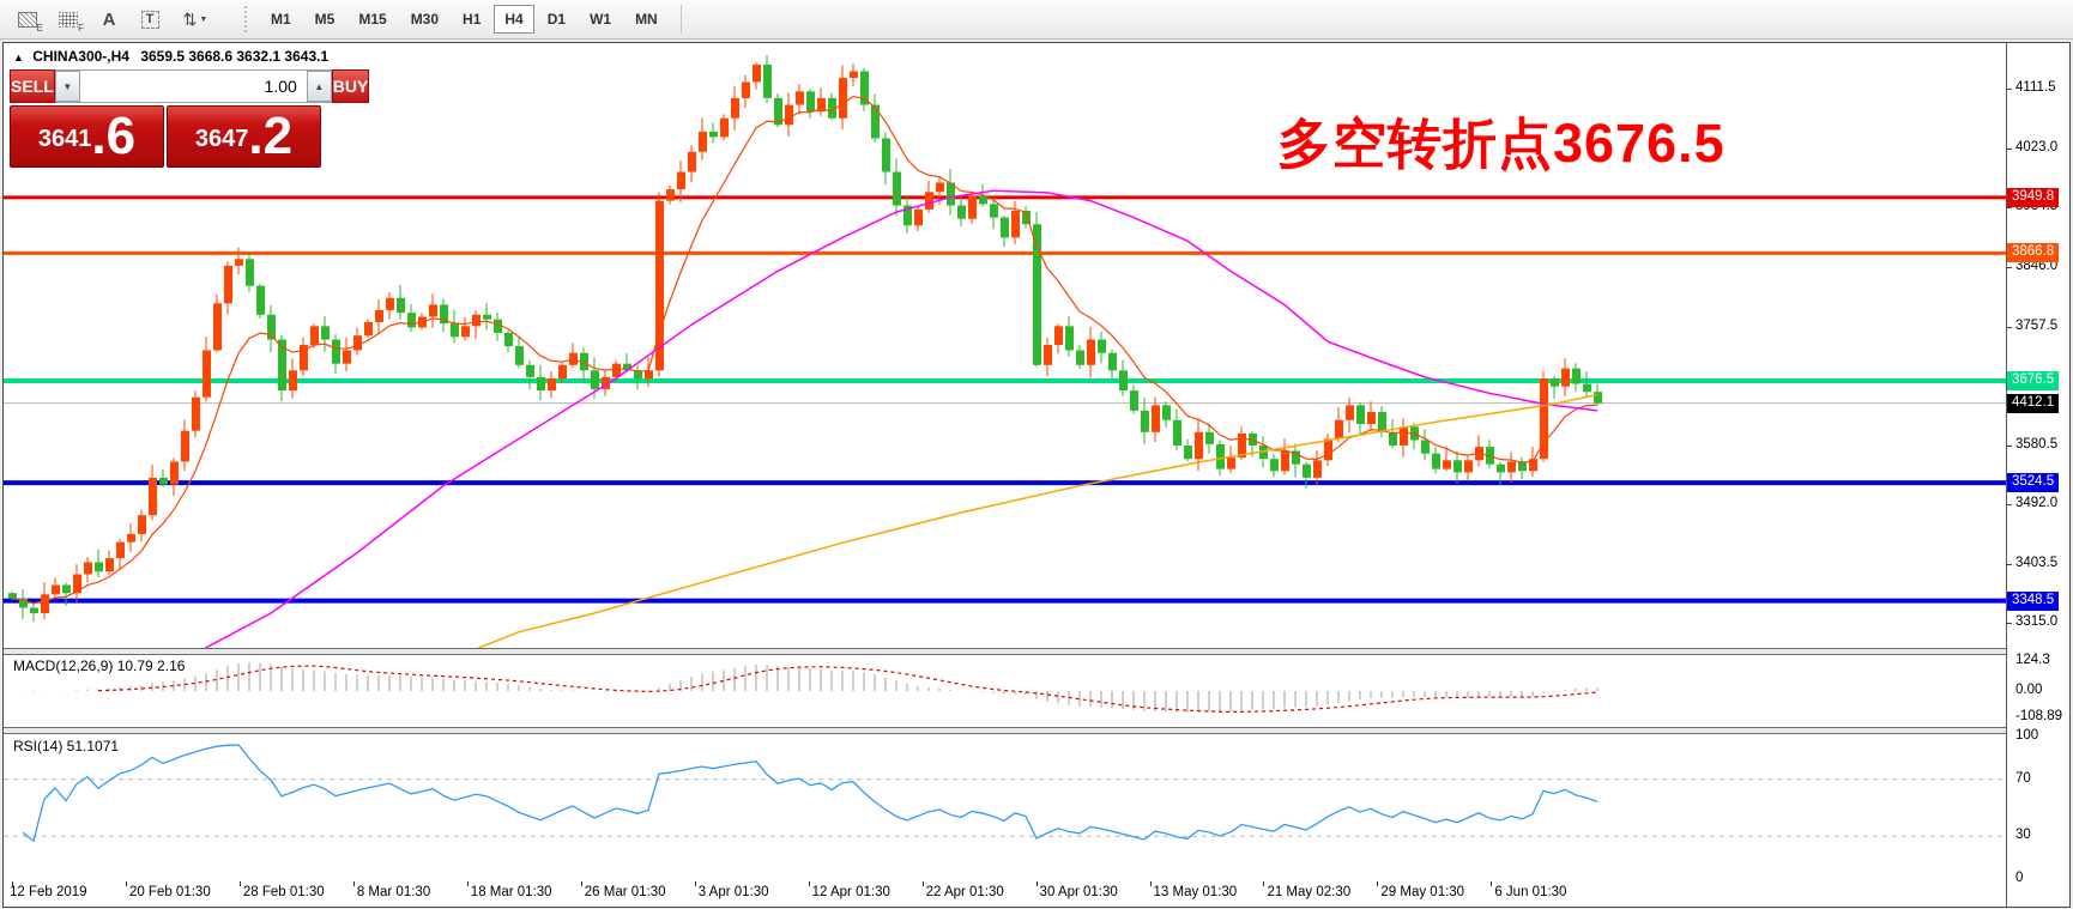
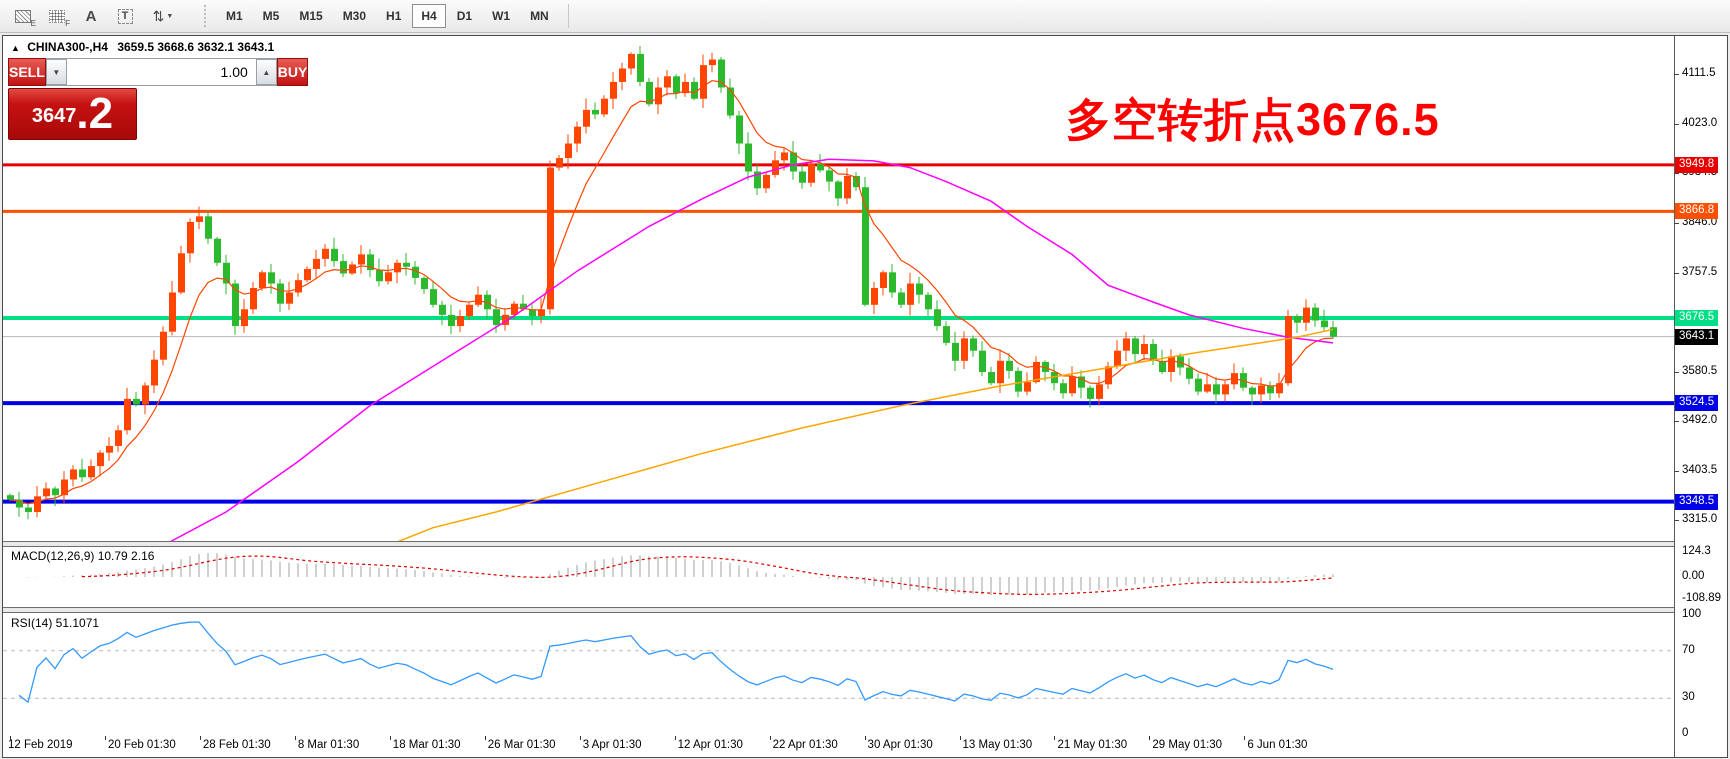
  E
  F
  A
  T
  ⇅
  M1
  M5
  M15
  M30
  H1
  H4
  D1
  W1
  MN
  4111.5
  4023.0
  3846.0
  3757.5
  3580.5
  3492.0
  3403.5
  3315.0
  3949.8
  3866.8
  3676.5
  3524.5
  3348.5
- 4412.1
+ 3643.1
  124.3
  0.00
  -108.89
  100
  70
  30
  0
  12 Feb 2019
  20 Feb 01:30
  28 Feb 01:30
  8 Mar 01:30
  18 Mar 01:30
  26 Mar 01:30
  3 Apr 01:30
  12 Apr 01:30
  22 Apr 01:30
  30 Apr 01:30
  13 May 01:30
- 21 May 02:30
+ 21 May 01:30
  29 May 01:30
  6 Jun 01:30
  ▲ CHINA300-,H4 3659.5 3668.6 3632.1 3643.1
  SELL
  ▼
  1.00
  ▲
  BUY
- 3641
- .6
  3647
  .2
  多空转折点3676.5
  MACD(12,26,9) 10.79 2.16
  RSI(14) 51.1071
